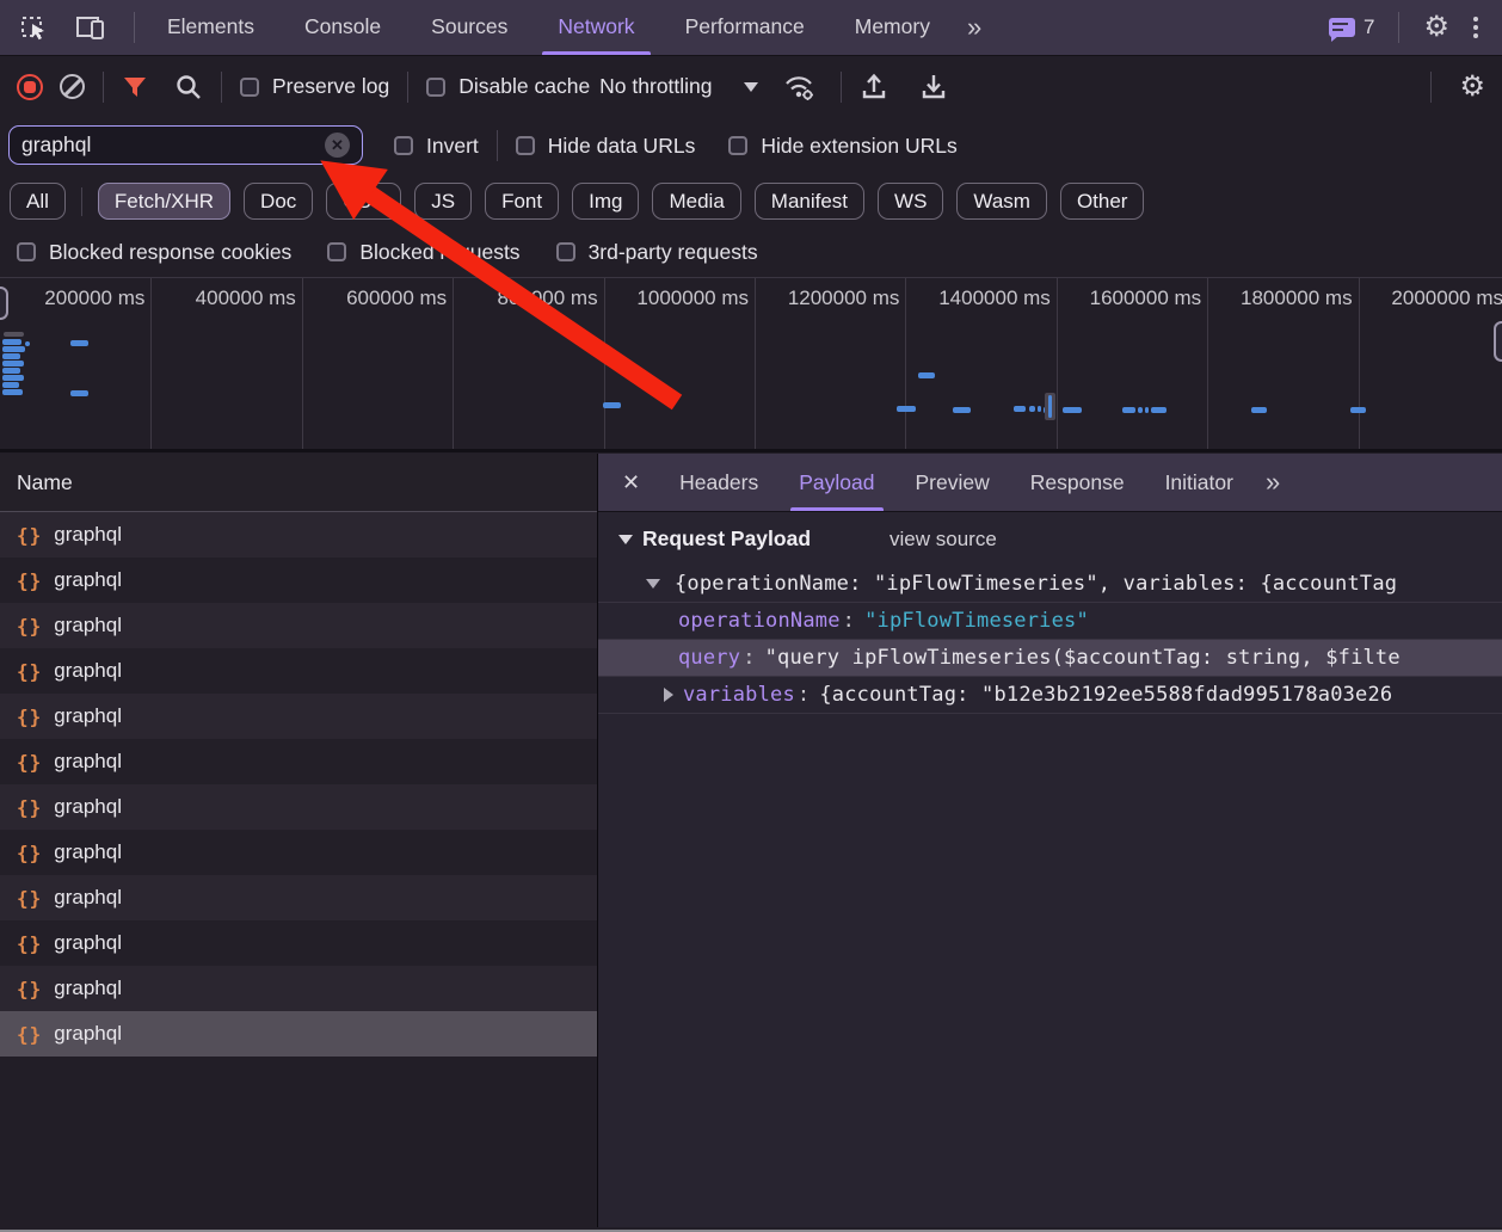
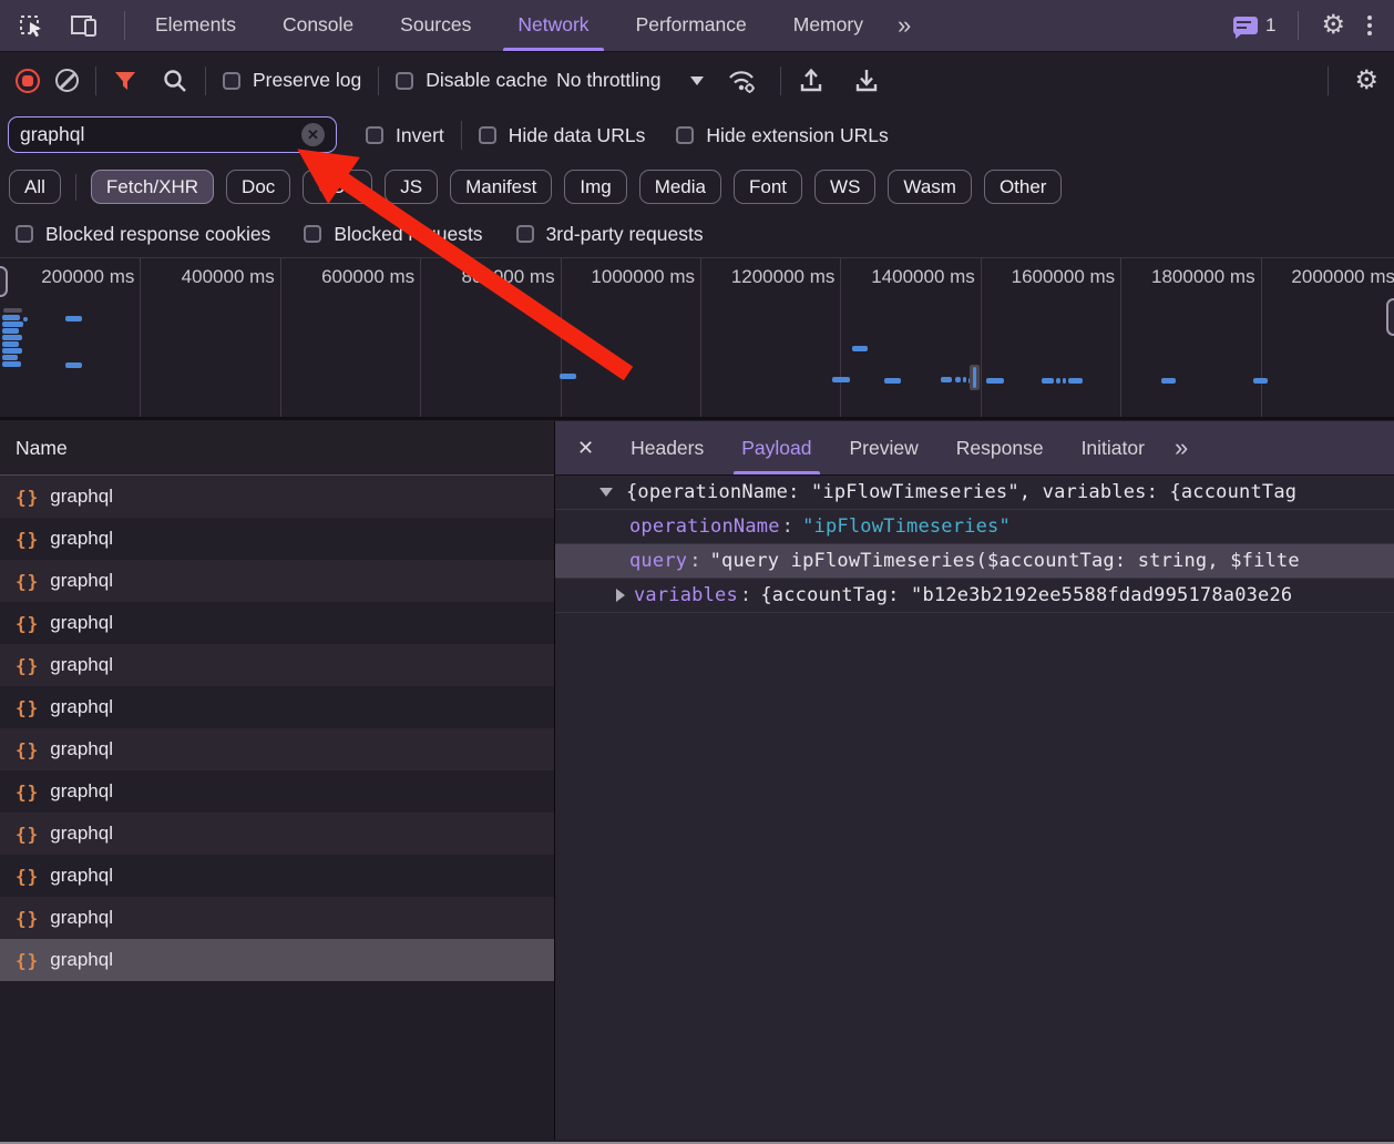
  Elements
  Console
  Sources
  Network
  Performance
  Memory
  »
- 7
+ 1
  ⚙
  Preserve log
  Disable cache
  No throttling
  ⚙
  graphql
  ✕
  Invert
  Hide data URLs
  Hide extension URLs
  All
  Fetch/XHR
  Doc
  JS
- Font
+ Manifest
  Img
  Media
- Manifest
+ Font
  WS
  Wasm
  Other
  Blocked response cookies
  Blockeduests
  3rd-party requests
  200000 ms
  400000 ms
  600000 ms
  1000000 ms
  1200000 ms
  1400000 ms
  1600000 ms
  1800000 ms
  2000000 ms
  Name
  {}
  graphql
  {}
  graphql
  {}
  graphql
  {}
  graphql
  {}
  graphql
  {}
  graphql
  {}
  graphql
  {}
  graphql
  {}
  graphql
  {}
  graphql
  {}
  graphql
  {}
  graphql
  ✕
  Headers
  Payload
  Preview
  Response
  Initiator
  »
- Request Payload
- view source
  {operationName: "ipFlowTimeseries", variables: {accountTag
  operationName
  :
  "ipFlowTimeseries"
  query
  :
  "query ipFlowTimeseries($accountTag: string, $filte
  variables
  :
  {accountTag: "b12e3b2192ee5588fdad995178a03e26
